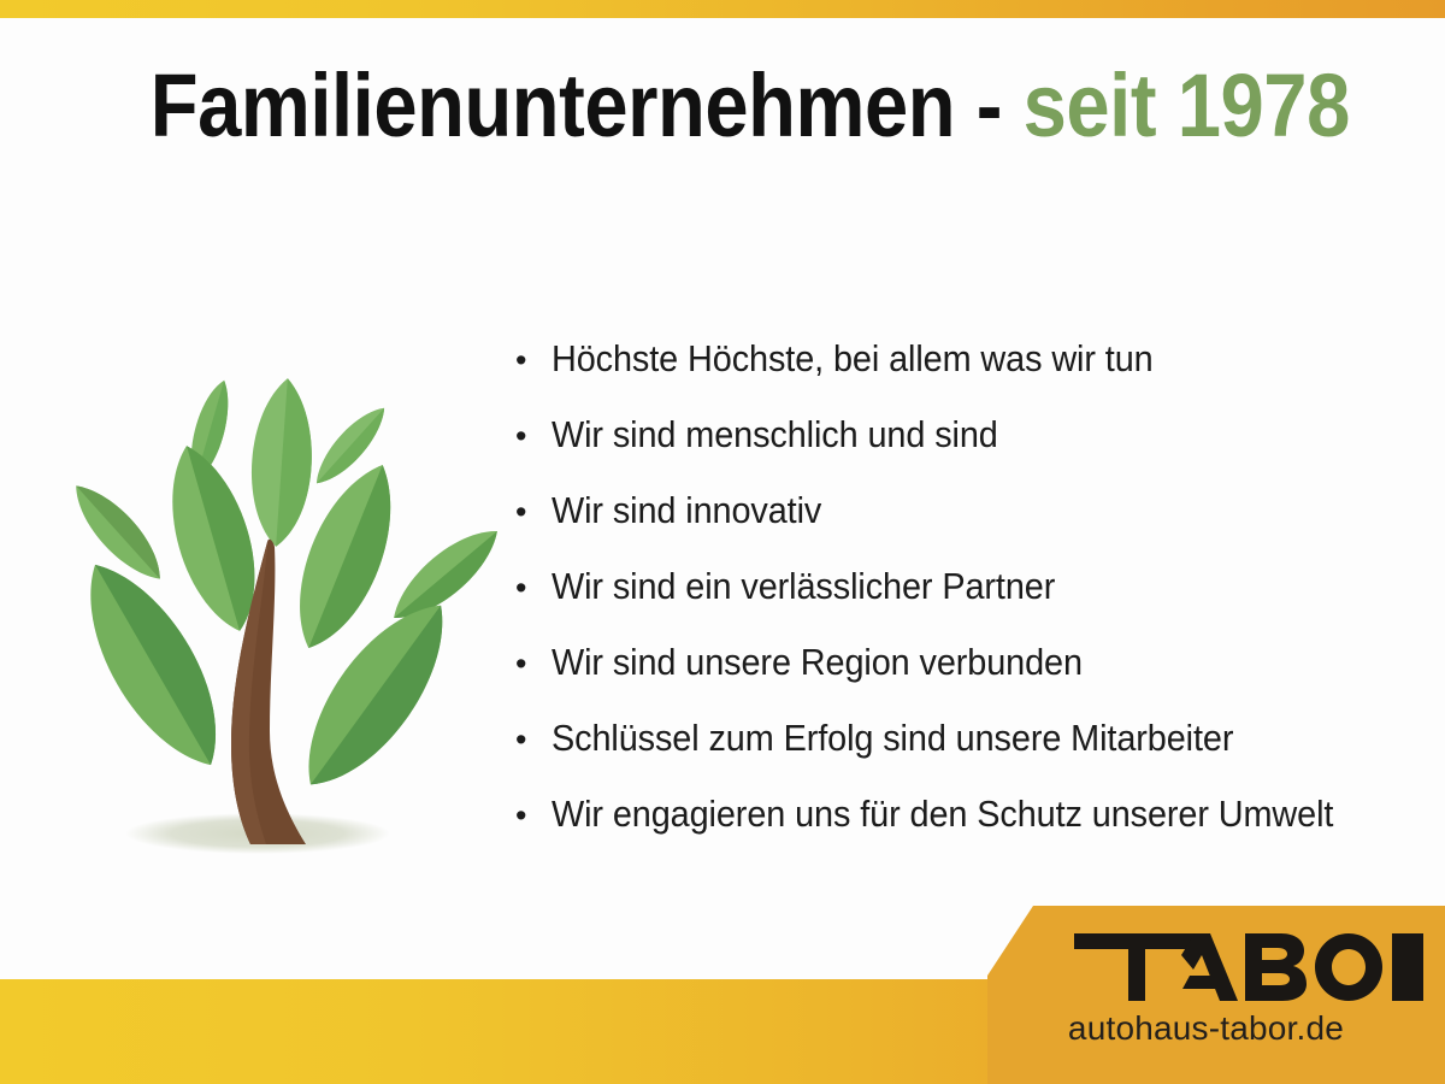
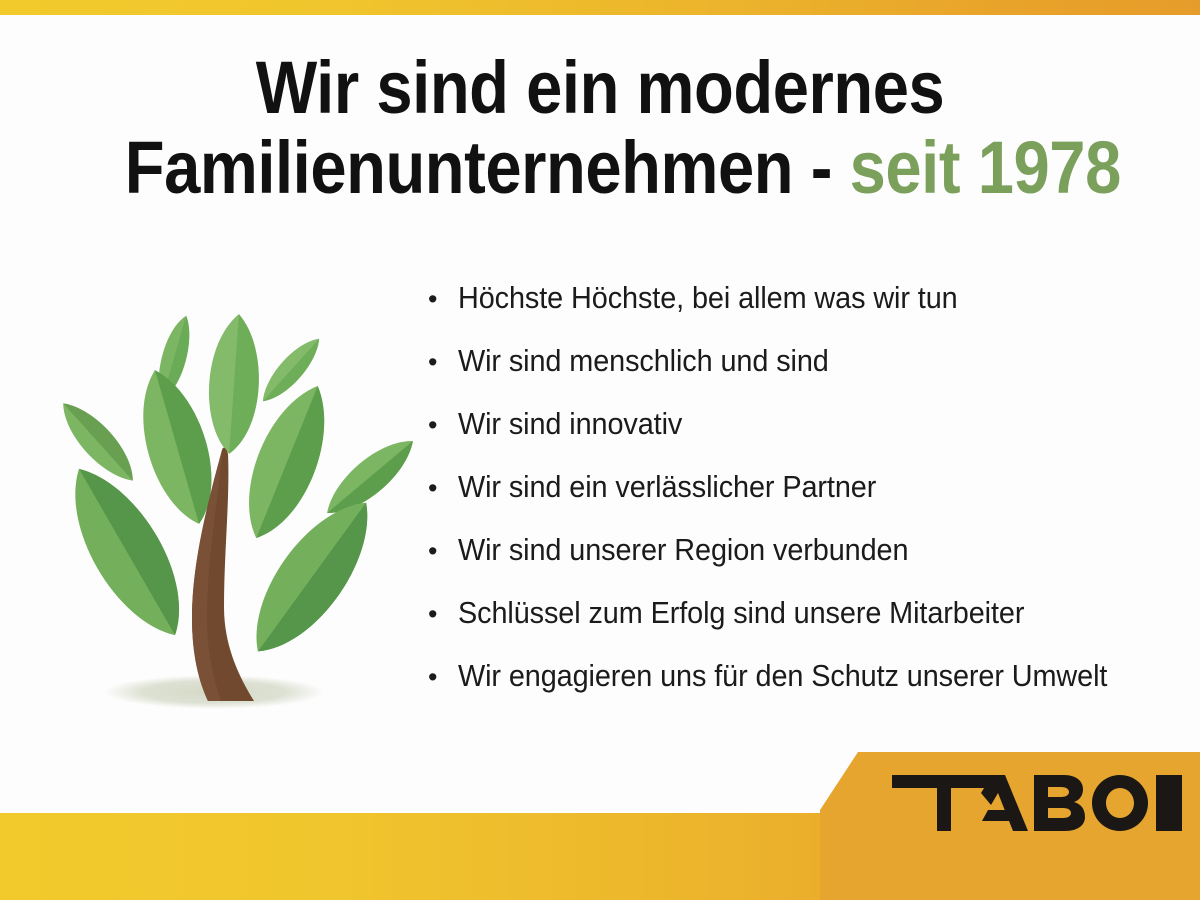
+ Wir sind ein modernes
  Familienunternehmen - seit 1978
  •
  Höchste Höchste, bei allem was wir tun
  •
  Wir sind menschlich und sind
  •
  Wir sind innovativ
  •
  Wir sind ein verlässlicher Partner
  •
- Wir sind unsere Region verbunden
+ Wir sind unserer Region verbunden
  •
  Schlüssel zum Erfolg sind unsere Mitarbeiter
  •
  Wir engagieren uns für den Schutz unserer Umwelt
- autohaus-tabor.de
